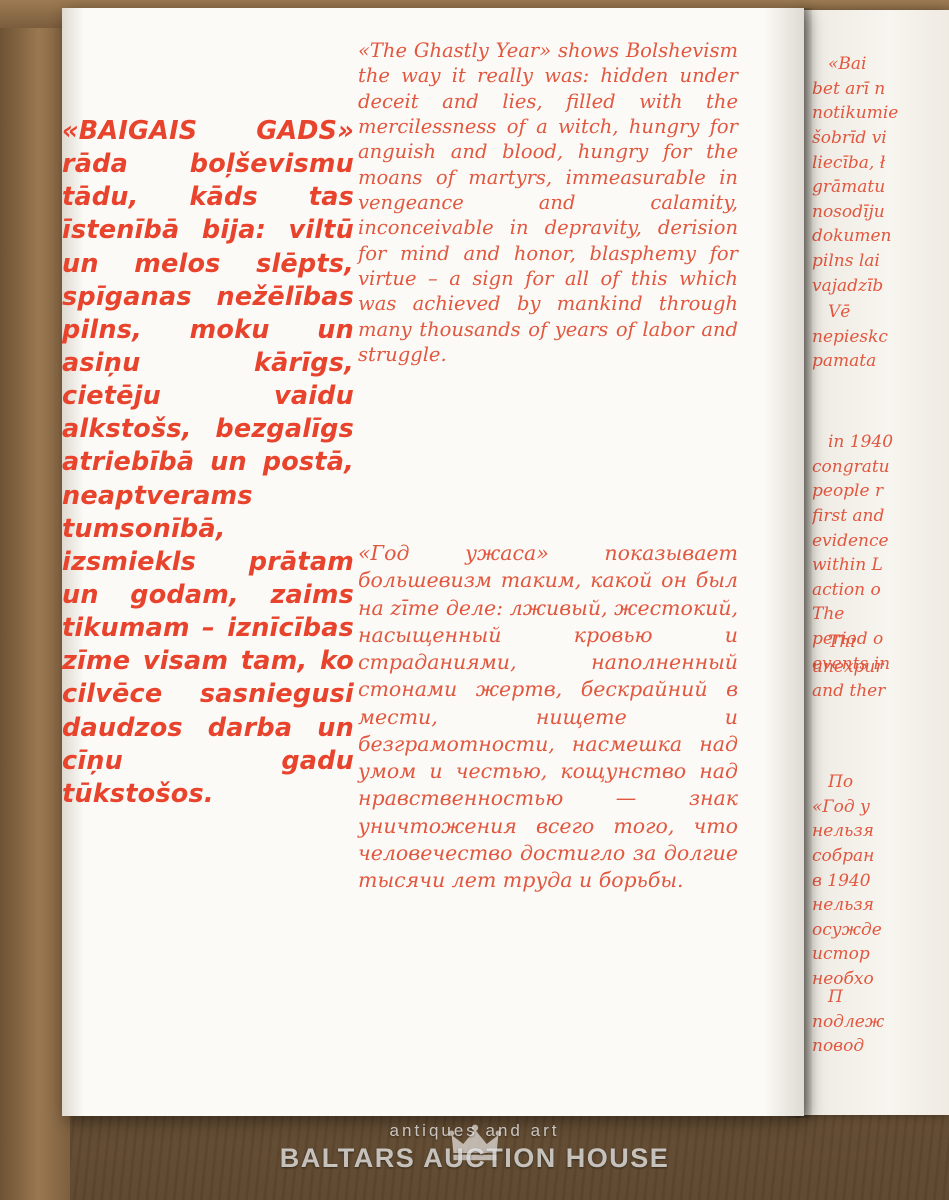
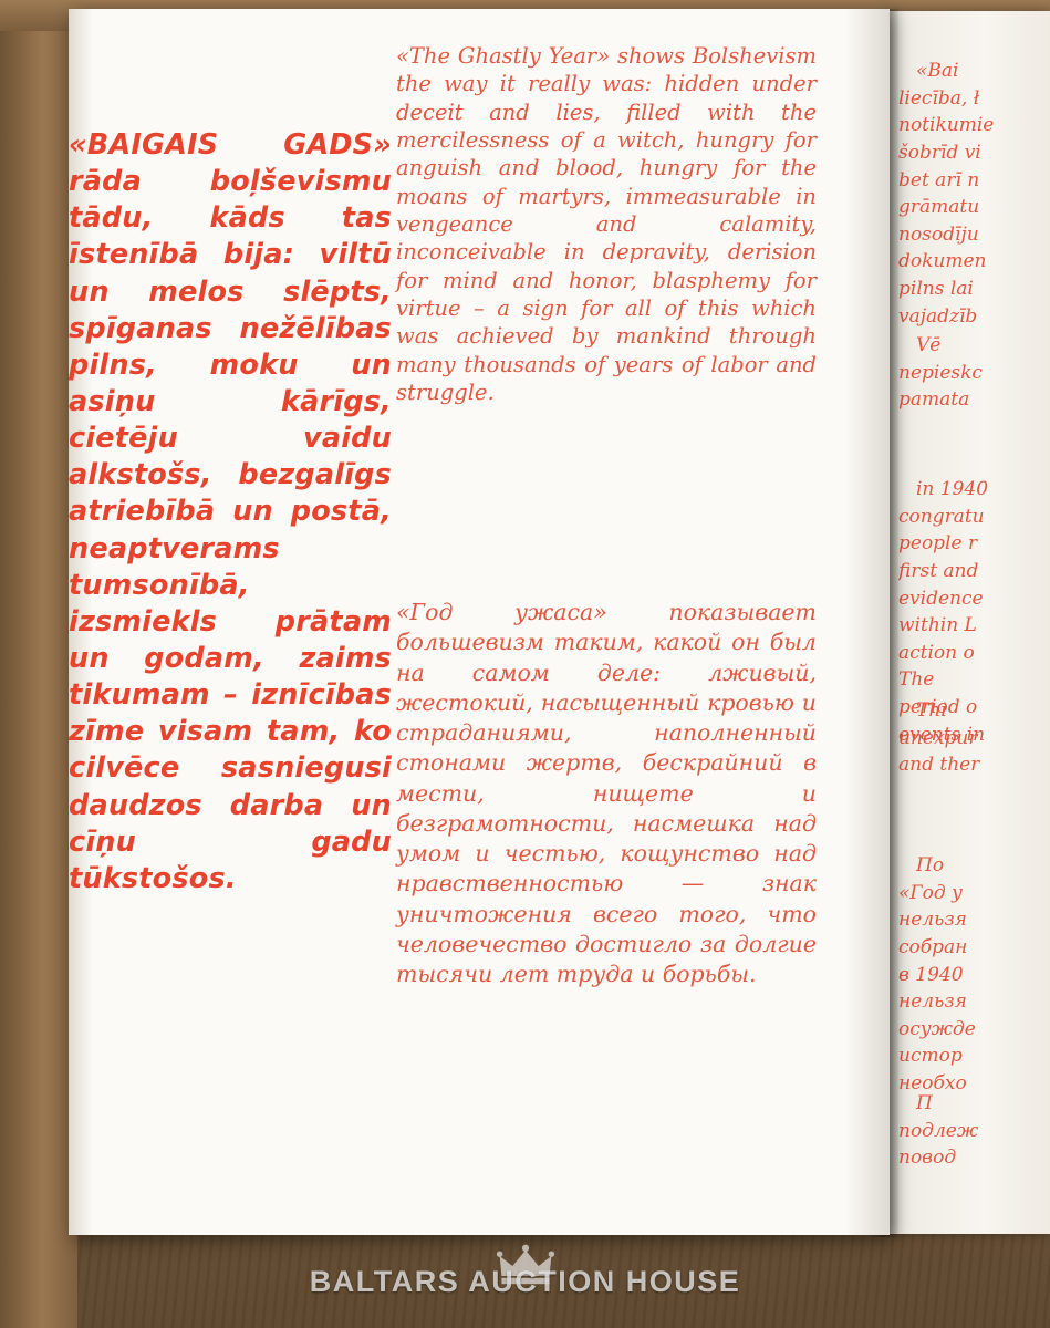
  «Bai
- bet arī n
+ liecība, ł
  notikumie
  šobrīd vi
- liecība, ł
+ bet arī n
  grāmatu
  nosodīju
  dokumen
  pilns lai
  vajadzīb
  Vē
  nepieskc
  pamata
  in 1940
  congratu
  people r
  first and
  evidence
  within L
  action o
  The
  period o
  events in
  Thi
  unexpur
  and ther
  По
  «Год у
  нельзя
  собран
  в 1940
  нельзя
  осужде
  истор
  необхо
  П
  подлеж
  повод
  «BAIGAIS GADS» rāda boļševismu tādu, kāds tas īstenībā bija: viltū un melos slēpts, spīganas nežēlības pilns, moku un asiņu kārīgs, cietēju vaidu alkstošs, bezgalīgs atriebībā un postā, neaptverams tumsonībā, izsmiekls prātam un godam, zaims tikumam – iznīcības zīme visam tam, ko cilvēce sasniegusi daudzos darba un cīņu gadu tūkstošos.
  «The Ghastly Year» shows Bolshevism the way it really was: hidden under deceit and lies, filled with the mercilessness of a witch, hungry for anguish and blood, hungry for the moans of martyrs, immeasurable in vengeance and calamity, inconceivable in depravity, derision for mind and honor, blasphemy for virtue – a sign for all of this which was achieved by mankind through many thousands of years of labor and struggle.
- «Год ужаса» показывает большевизм таким, какой он был на zīme деле: лживый, жестокий, насыщенный кровью и страданиями, наполненный стонами жертв, бескрайний в мести, нищете и безграмотности, насмешка над умом и честью, кощунство над нравственностью — знак уничтожения всего того, что человечество достигло за долгие тысячи лет труда и борьбы.
+ «Год ужаса» показывает большевизм таким, какой он был на самом деле: лживый, жестокий, насыщенный кровью и страданиями, наполненный стонами жертв, бескрайний в мести, нищете и безграмотности, насмешка над умом и честью, кощунство над нравственностью — знак уничтожения всего того, что человечество достигло за долгие тысячи лет труда и борьбы.
- antiques and art
  BALTARS AUCTION HOUSE
